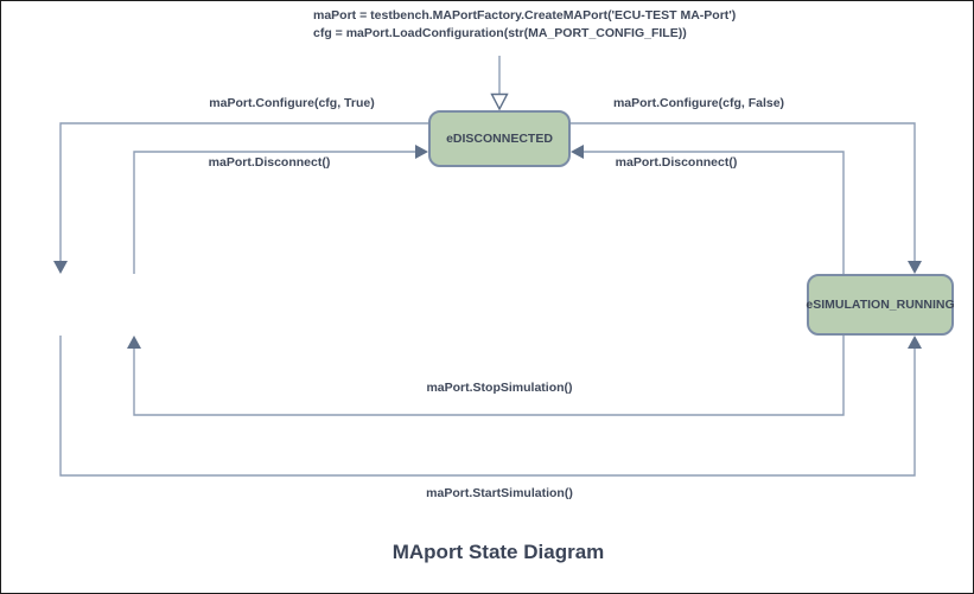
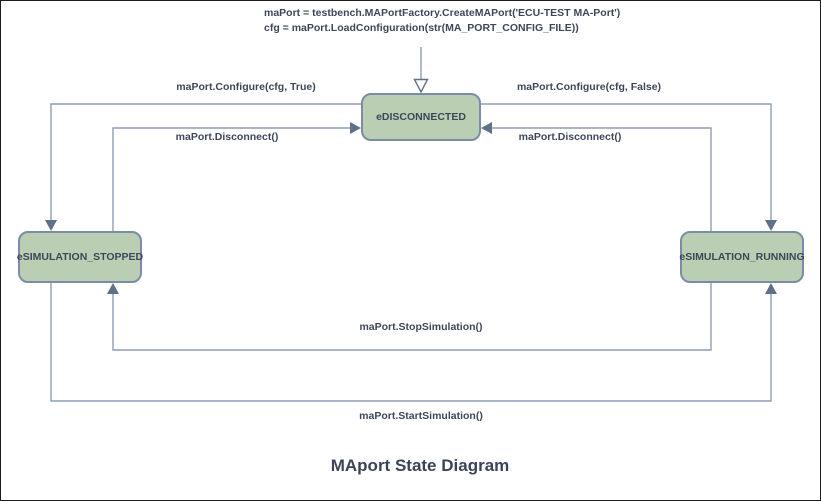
  maPort = testbench.MAPortFactory.CreateMAPort('ECU-TEST MA-Port') cfg = maPort.LoadConfiguration(str(MA_PORT_CONFIG_FILE))
  eDISCONNECTED
+ eSIMULATION_STOPPED
  eSIMULATION_RUNNING
  maPort.Configure(cfg, True)
  maPort.Configure(cfg, False)
  maPort.Disconnect()
  maPort.Disconnect()
  maPort.StopSimulation()
  maPort.StartSimulation()
  MAport State Diagram
